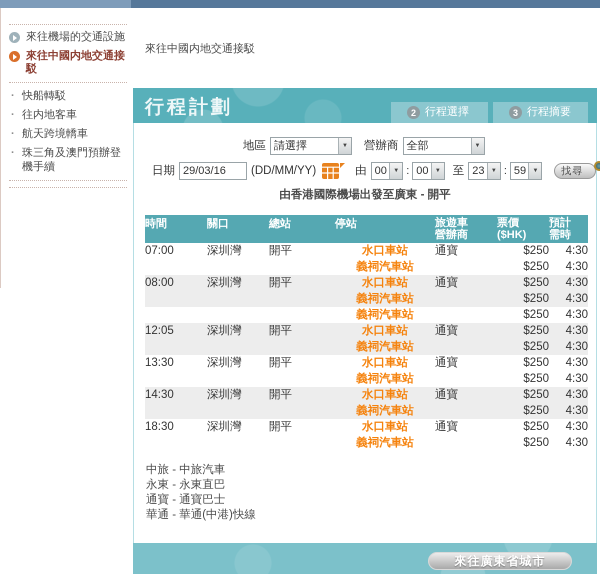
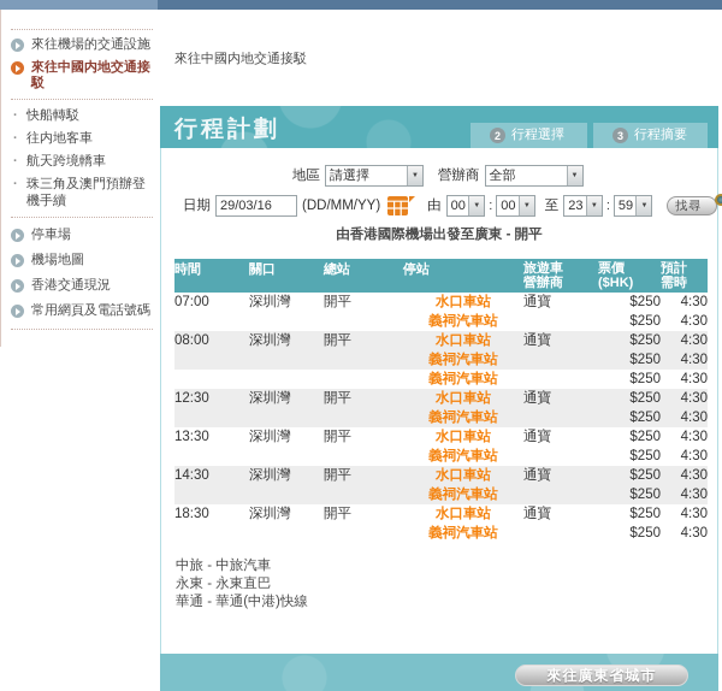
  來往機場的交通設施
  來往中國内地交通接駁
  快船轉駁
  往内地客車
  航天跨境轎車
  珠三角及澳門預辦登機手續
+ 停車場
+ 機場地圖
+ 香港交通現況
+ 常用網頁及電話號碼
  來往中國内地交通接駁
  行程計劃
  2
  行程選擇
  3
  行程摘要
  地區
  請選擇
  營辦商
  全部
  日期
  29/03/16
  (DD/MM/YY)
  由
  00
  :
  00
  至
  23
  :
  59
  找尋
  由香港國際機場出發至廣東 - 開平
  時間	關口	總站	停站	旅遊車 營辦商	票價 ($HK)	預計 需時
  07:00	深圳灣	開平	水口車站	通寶	$250	4:30
  			義祠汽車站		$250	4:30
  08:00	深圳灣	開平	水口車站	通寶	$250	4:30
  			義祠汽車站		$250	4:30
  			義祠汽車站		$250	4:30
- 12:05	深圳灣	開平	水口車站	通寶	$250	4:30
+ 12:30	深圳灣	開平	水口車站	通寶	$250	4:30
  			義祠汽車站		$250	4:30
  13:30	深圳灣	開平	水口車站	通寶	$250	4:30
  			義祠汽車站		$250	4:30
  14:30	深圳灣	開平	水口車站	通寶	$250	4:30
  			義祠汽車站		$250	4:30
  18:30	深圳灣	開平	水口車站	通寶	$250	4:30
  			義祠汽車站		$250	4:30
  中旅 - 中旅汽車
  永東 - 永東直巴
- 通寶 - 通寶巴士
  華通 - 華通(中港)快線
  來往廣東省城市
